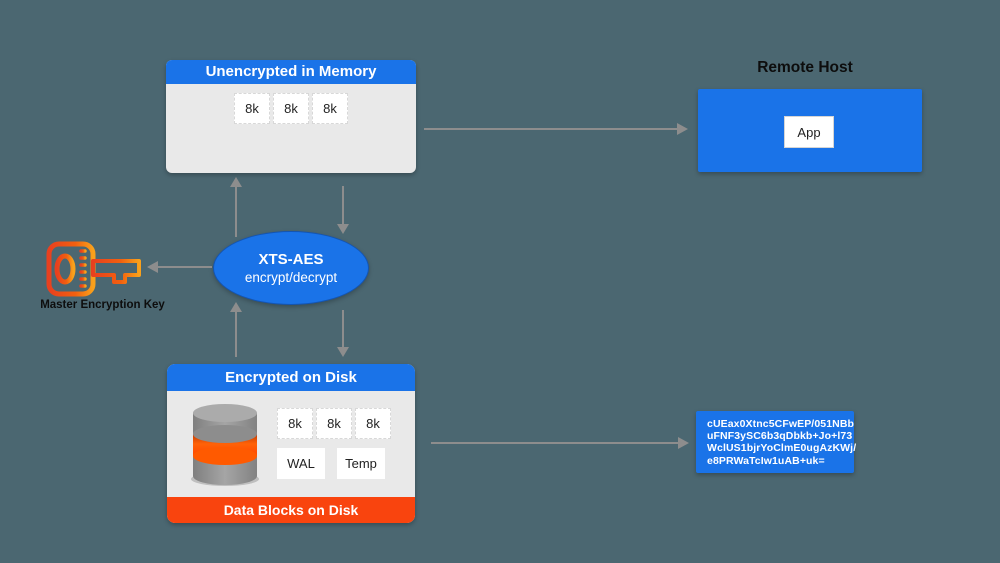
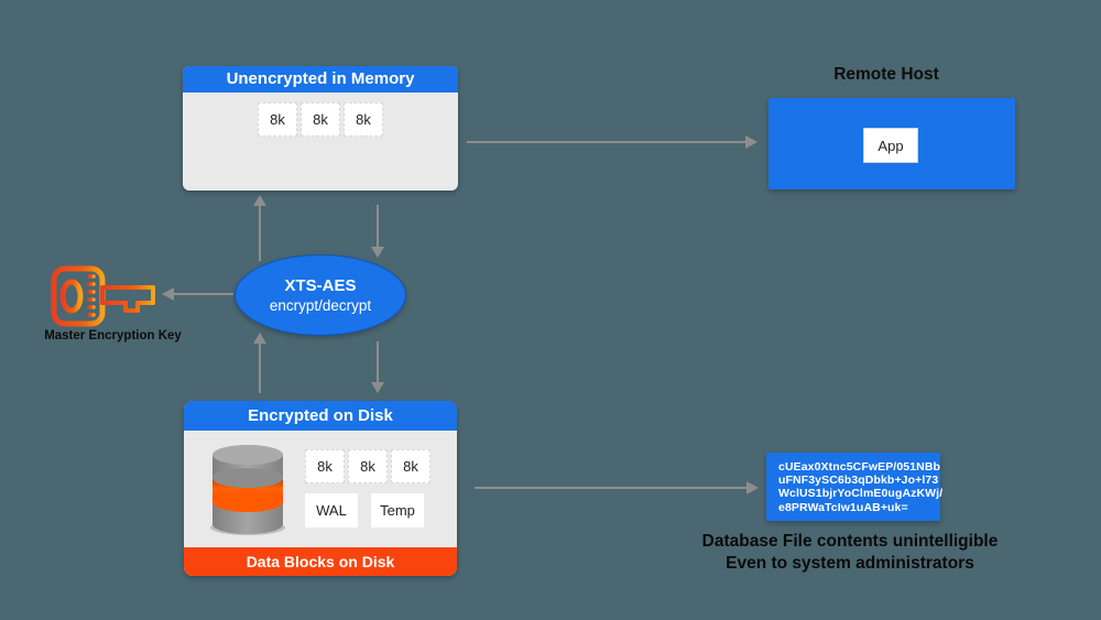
  Unencrypted in Memory
  8k
  8k
  8k
  Remote Host
  App
  XTS-AES
  encrypt/decrypt
  Master Encryption Key
  Encrypted on Disk
  8k
  8k
  8k
  WAL
  Temp
  Data Blocks on Disk
  cUEax0Xtnc5CFwEP/051NBb
  uFNF3ySC6b3qDbkb+Jo+l73
  WclUS1bjrYoClmE0ugAzKWj/
  e8PRWaTcIw1uAB+uk=
+ Database File contents unintelligible
+ Even to system administrators
